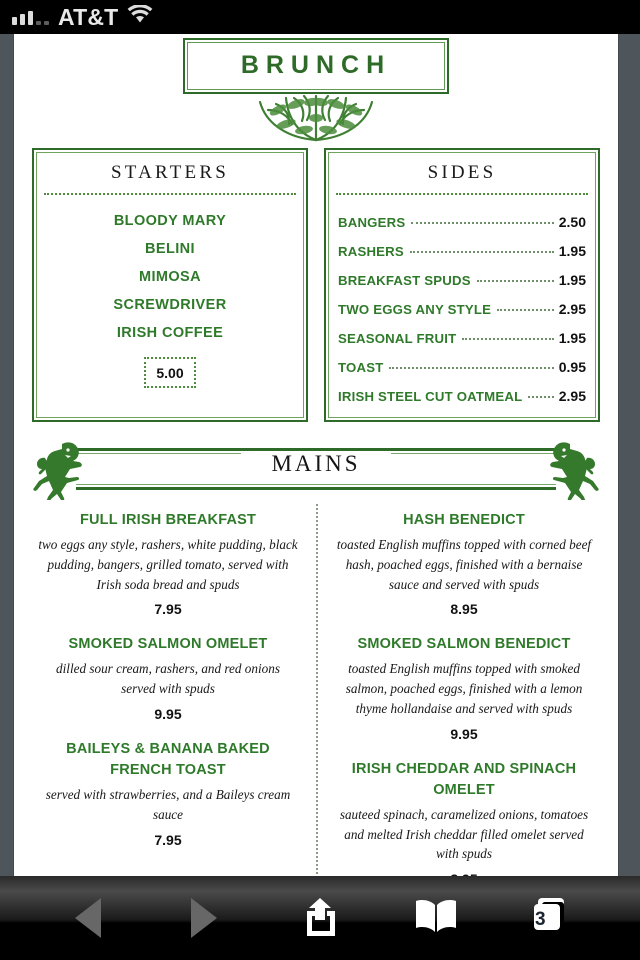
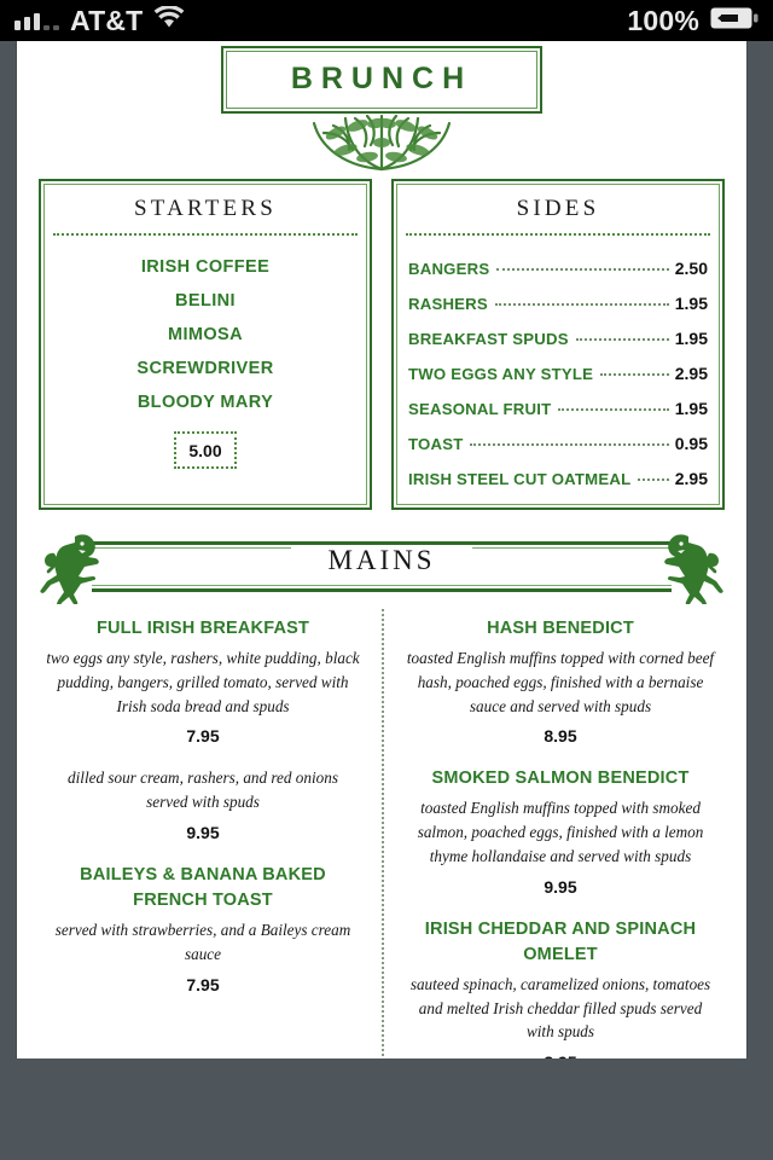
  AT&T
+ 100%
  BRUNCH
  STARTERS
- BLOODY MARY
+ IRISH COFFEE
  BELINI
  MIMOSA
  SCREWDRIVER
- IRISH COFFEE
+ BLOODY MARY
  5.00
  SIDES
  BANGERS
  2.50
  RASHERS
  1.95
  BREAKFAST SPUDS
  1.95
  TWO EGGS ANY STYLE
  2.95
  SEASONAL FRUIT
  1.95
  TOAST
  0.95
  IRISH STEEL CUT OATMEAL
  2.95
  MAINS
  FULL IRISH BREAKFAST
  two eggs any style, rashers, white pudding, black pudding, bangers, grilled tomato, served with Irish soda bread and spuds
  7.95
- SMOKED SALMON OMELET
  dilled sour cream, rashers, and red onions served with spuds
  9.95
  BAILEYS & BANANA BAKED FRENCH TOAST
  served with strawberries, and a Baileys cream sauce
  7.95
  HASH BENEDICT
  toasted English muffins topped with corned beef hash, poached eggs, finished with a bernaise sauce and served with spuds
  8.95
  SMOKED SALMON BENEDICT
  toasted English muffins topped with smoked salmon, poached eggs, finished with a lemon thyme hollandaise and served with spuds
  9.95
  IRISH CHEDDAR AND SPINACH OMELET
- sauteed spinach, caramelized onions, tomatoes and melted Irish cheddar filled omelet served with spuds
+ sauteed spinach, caramelized onions, tomatoes and melted Irish cheddar filled spuds served with spuds
- 3
